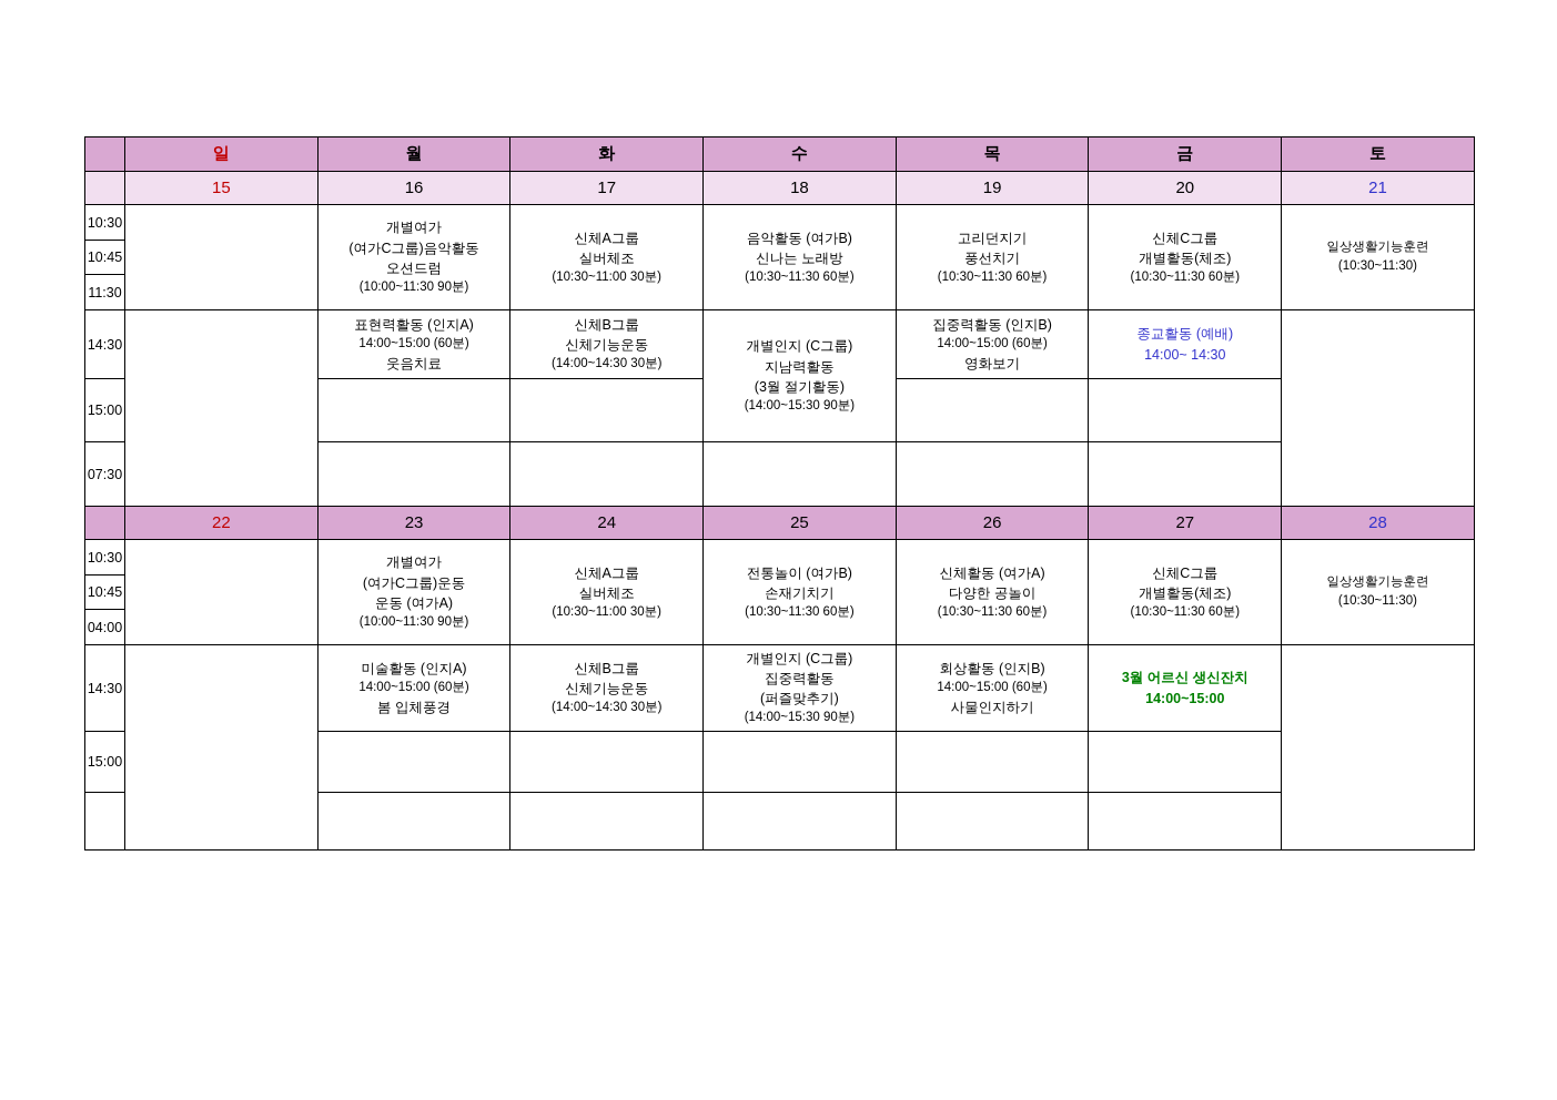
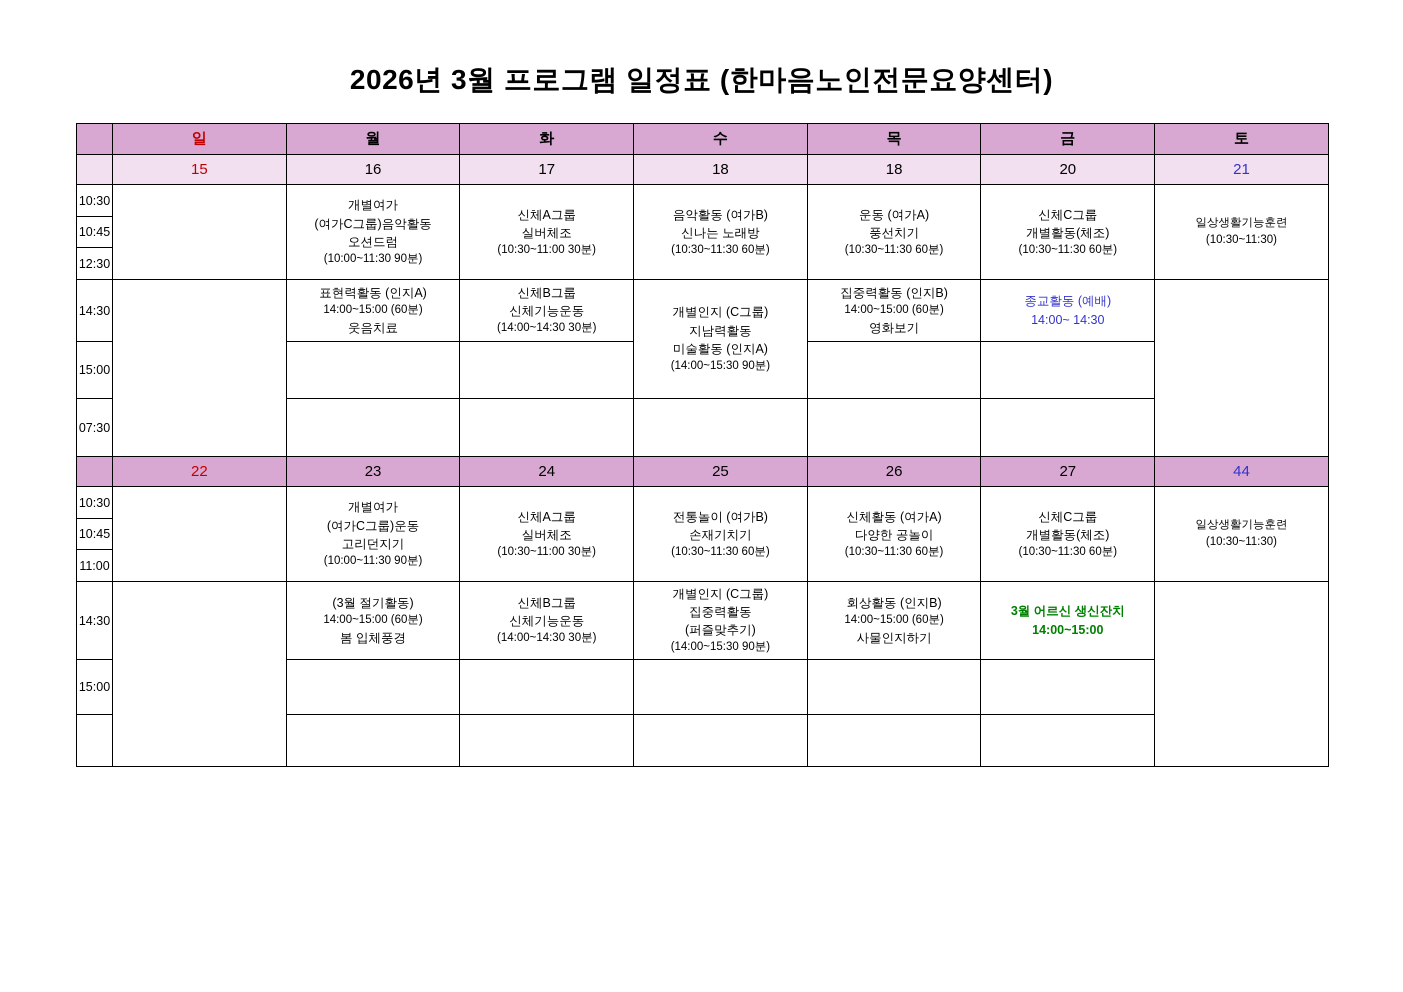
+ 2026년 3월 프로그램 일정표 (한마음노인전문요양센터)
  	일	월	화	수	목	금	토
- 	15	16	17	18	19	20	21
+ 	15	16	17	18	18	20	21
- 10:30		개별여가 (여가C그룹)음악활동 오션드럼 (10:00~11:30 90분)	신체A그룹 실버체조 (10:30~11:00 30분)	음악활동 (여가B) 신나는 노래방 (10:30~11:30 60분)	고리던지기 풍선치기 (10:30~11:30 60분)	신체C그룹 개별활동(체조) (10:30~11:30 60분)	일상생활기능훈련 (10:30~11:30)
+ 10:30		개별여가 (여가C그룹)음악활동 오션드럼 (10:00~11:30 90분)	신체A그룹 실버체조 (10:30~11:00 30분)	음악활동 (여가B) 신나는 노래방 (10:30~11:30 60분)	운동 (여가A) 풍선치기 (10:30~11:30 60분)	신체C그룹 개별활동(체조) (10:30~11:30 60분)	일상생활기능훈련 (10:30~11:30)
  10:45
- 11:30
+ 12:30
- 14:30		표현력활동 (인지A) 14:00~15:00 (60분) 웃음치료	신체B그룹 신체기능운동 (14:00~14:30 30분)	개별인지 (C그룹) 지남력활동 (3월 절기활동) (14:00~15:30 90분)	집중력활동 (인지B) 14:00~15:00 (60분) 영화보기	종교활동 (예배) 14:00~ 14:30
+ 14:30		표현력활동 (인지A) 14:00~15:00 (60분) 웃음치료	신체B그룹 신체기능운동 (14:00~14:30 30분)	개별인지 (C그룹) 지남력활동 미술활동 (인지A) (14:00~15:30 90분)	집중력활동 (인지B) 14:00~15:00 (60분) 영화보기	종교활동 (예배) 14:00~ 14:30
  15:00
  07:30
- 	22	23	24	25	26	27	28
+ 	22	23	24	25	26	27	44
- 10:30		개별여가 (여가C그룹)운동 운동 (여가A) (10:00~11:30 90분)	신체A그룹 실버체조 (10:30~11:00 30분)	전통놀이 (여가B) 손재기치기 (10:30~11:30 60분)	신체활동 (여가A) 다양한 공놀이 (10:30~11:30 60분)	신체C그룹 개별활동(체조) (10:30~11:30 60분)	일상생활기능훈련 (10:30~11:30)
+ 10:30		개별여가 (여가C그룹)운동 고리던지기 (10:00~11:30 90분)	신체A그룹 실버체조 (10:30~11:00 30분)	전통놀이 (여가B) 손재기치기 (10:30~11:30 60분)	신체활동 (여가A) 다양한 공놀이 (10:30~11:30 60분)	신체C그룹 개별활동(체조) (10:30~11:30 60분)	일상생활기능훈련 (10:30~11:30)
  10:45
- 04:00
+ 11:00
- 14:30		미술활동 (인지A) 14:00~15:00 (60분) 봄 입체풍경	신체B그룹 신체기능운동 (14:00~14:30 30분)	개별인지 (C그룹) 집중력활동 (퍼즐맞추기) (14:00~15:30 90분)	회상활동 (인지B) 14:00~15:00 (60분) 사물인지하기	3월 어르신 생신잔치 14:00~15:00
+ 14:30		(3월 절기활동) 14:00~15:00 (60분) 봄 입체풍경	신체B그룹 신체기능운동 (14:00~14:30 30분)	개별인지 (C그룹) 집중력활동 (퍼즐맞추기) (14:00~15:30 90분)	회상활동 (인지B) 14:00~15:00 (60분) 사물인지하기	3월 어르신 생신잔치 14:00~15:00
  15:00
